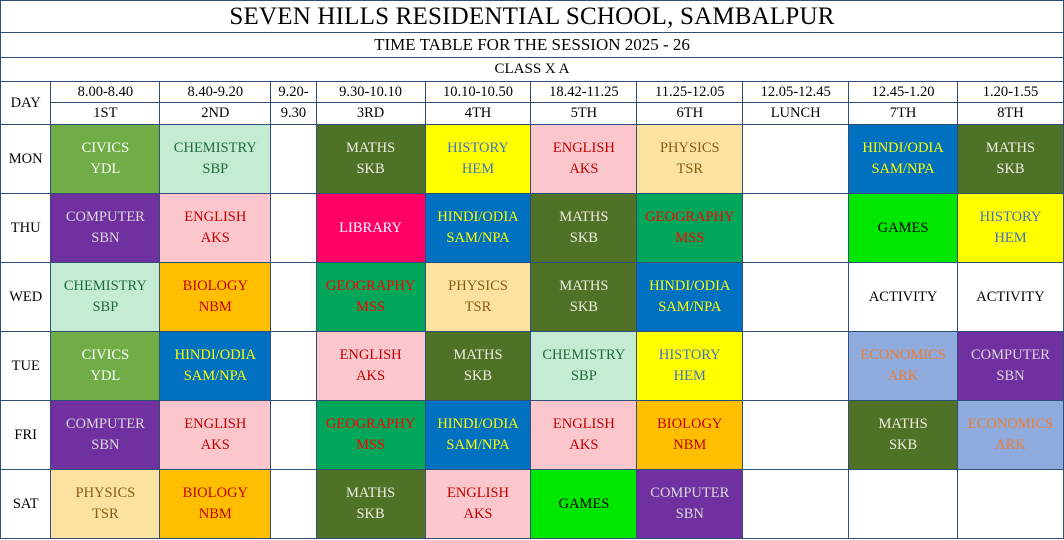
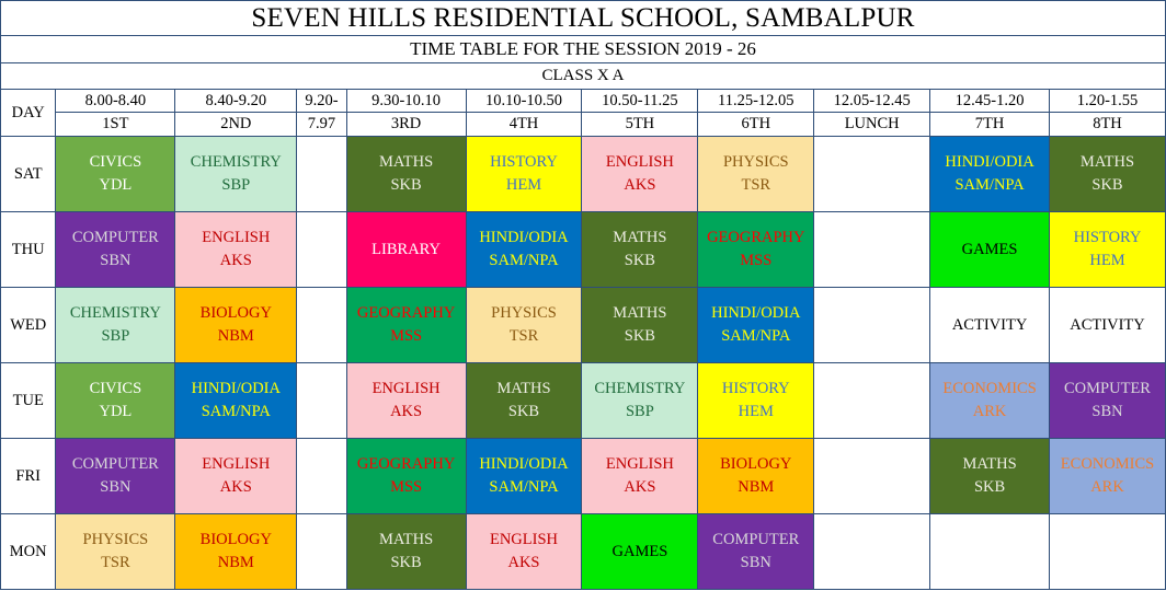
  SEVEN HILLS RESIDENTIAL SCHOOL, SAMBALPUR
- TIME TABLE FOR THE SESSION 2025 - 26
+ TIME TABLE FOR THE SESSION 2019 - 26
  CLASS X A
- DAY	8.00-8.40	8.40-9.20	9.20-	9.30-10.10	10.10-10.50	18.42-11.25	11.25-12.05	12.05-12.45	12.45-1.20	1.20-1.55
+ DAY	8.00-8.40	8.40-9.20	9.20-	9.30-10.10	10.10-10.50	10.50-11.25	11.25-12.05	12.05-12.45	12.45-1.20	1.20-1.55
- 1ST	2ND	9.30	3RD	4TH	5TH	6TH	LUNCH	7TH	8TH
+ 1ST	2ND	7.97	3RD	4TH	5TH	6TH	LUNCH	7TH	8TH
- MON	CIVICSYDL	CHEMISTRYSBP		MATHSSKB	HISTORYHEM	ENGLISHAKS	PHYSICSTSR		HINDI/ODIASAM/NPA	MATHSSKB
+ SAT	CIVICSYDL	CHEMISTRYSBP		MATHSSKB	HISTORYHEM	ENGLISHAKS	PHYSICSTSR		HINDI/ODIASAM/NPA	MATHSSKB
  THU	COMPUTERSBN	ENGLISHAKS		LIBRARY	HINDI/ODIASAM/NPA	MATHSSKB	GEOGRAPHYMSS		GAMES	HISTORYHEM
  WED	CHEMISTRYSBP	BIOLOGYNBM		GEOGRAPHYMSS	PHYSICSTSR	MATHSSKB	HINDI/ODIASAM/NPA		ACTIVITY	ACTIVITY
  TUE	CIVICSYDL	HINDI/ODIASAM/NPA		ENGLISHAKS	MATHSSKB	CHEMISTRYSBP	HISTORYHEM		ECONOMICSARK	COMPUTERSBN
  FRI	COMPUTERSBN	ENGLISHAKS		GEOGRAPHYMSS	HINDI/ODIASAM/NPA	ENGLISHAKS	BIOLOGYNBM		MATHSSKB	ECONOMICSARK
- SAT	PHYSICSTSR	BIOLOGYNBM		MATHSSKB	ENGLISHAKS	GAMES	COMPUTERSBN
+ MON	PHYSICSTSR	BIOLOGYNBM		MATHSSKB	ENGLISHAKS	GAMES	COMPUTERSBN
